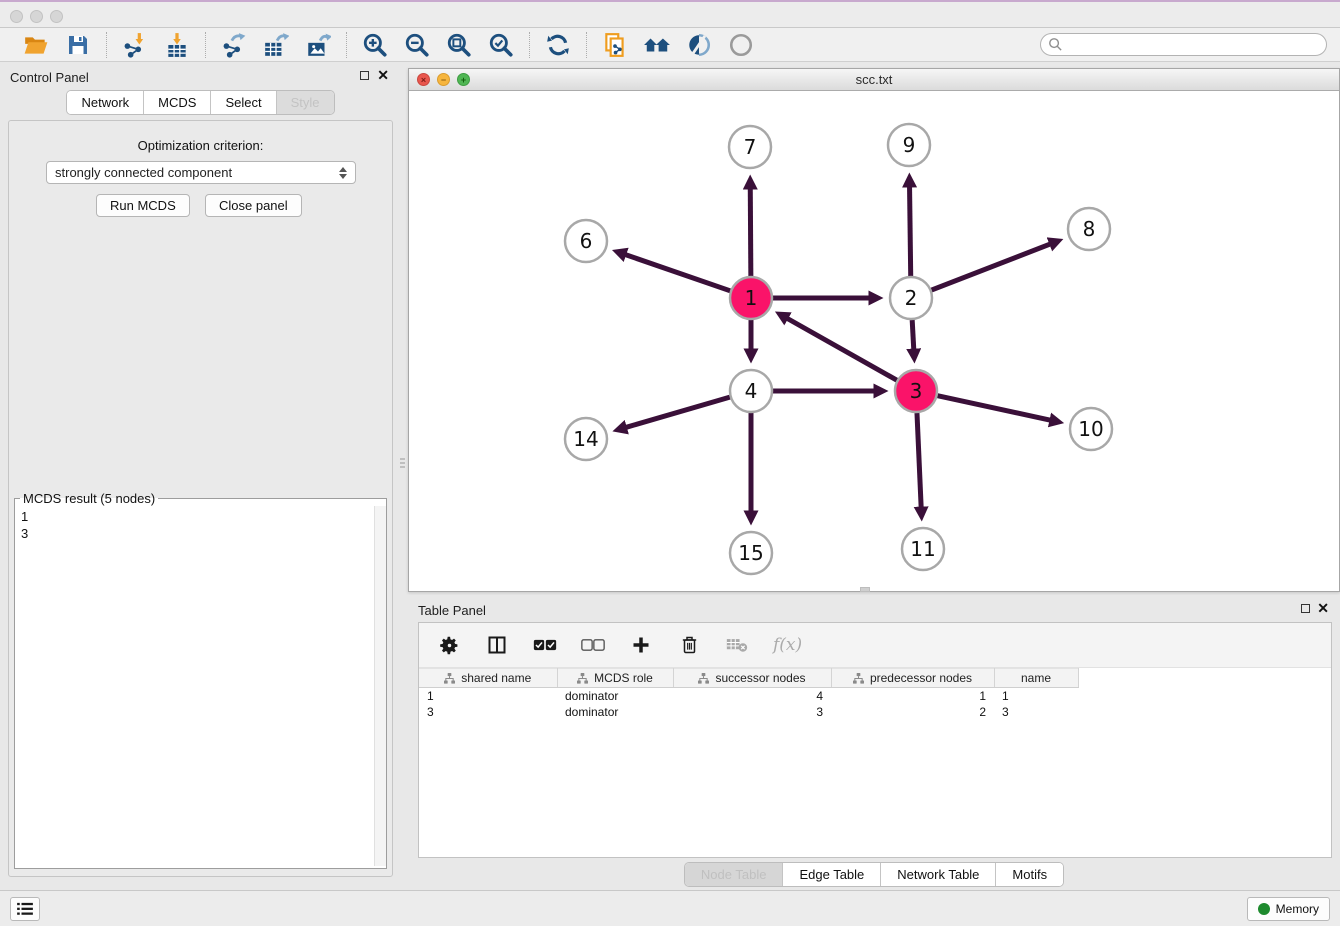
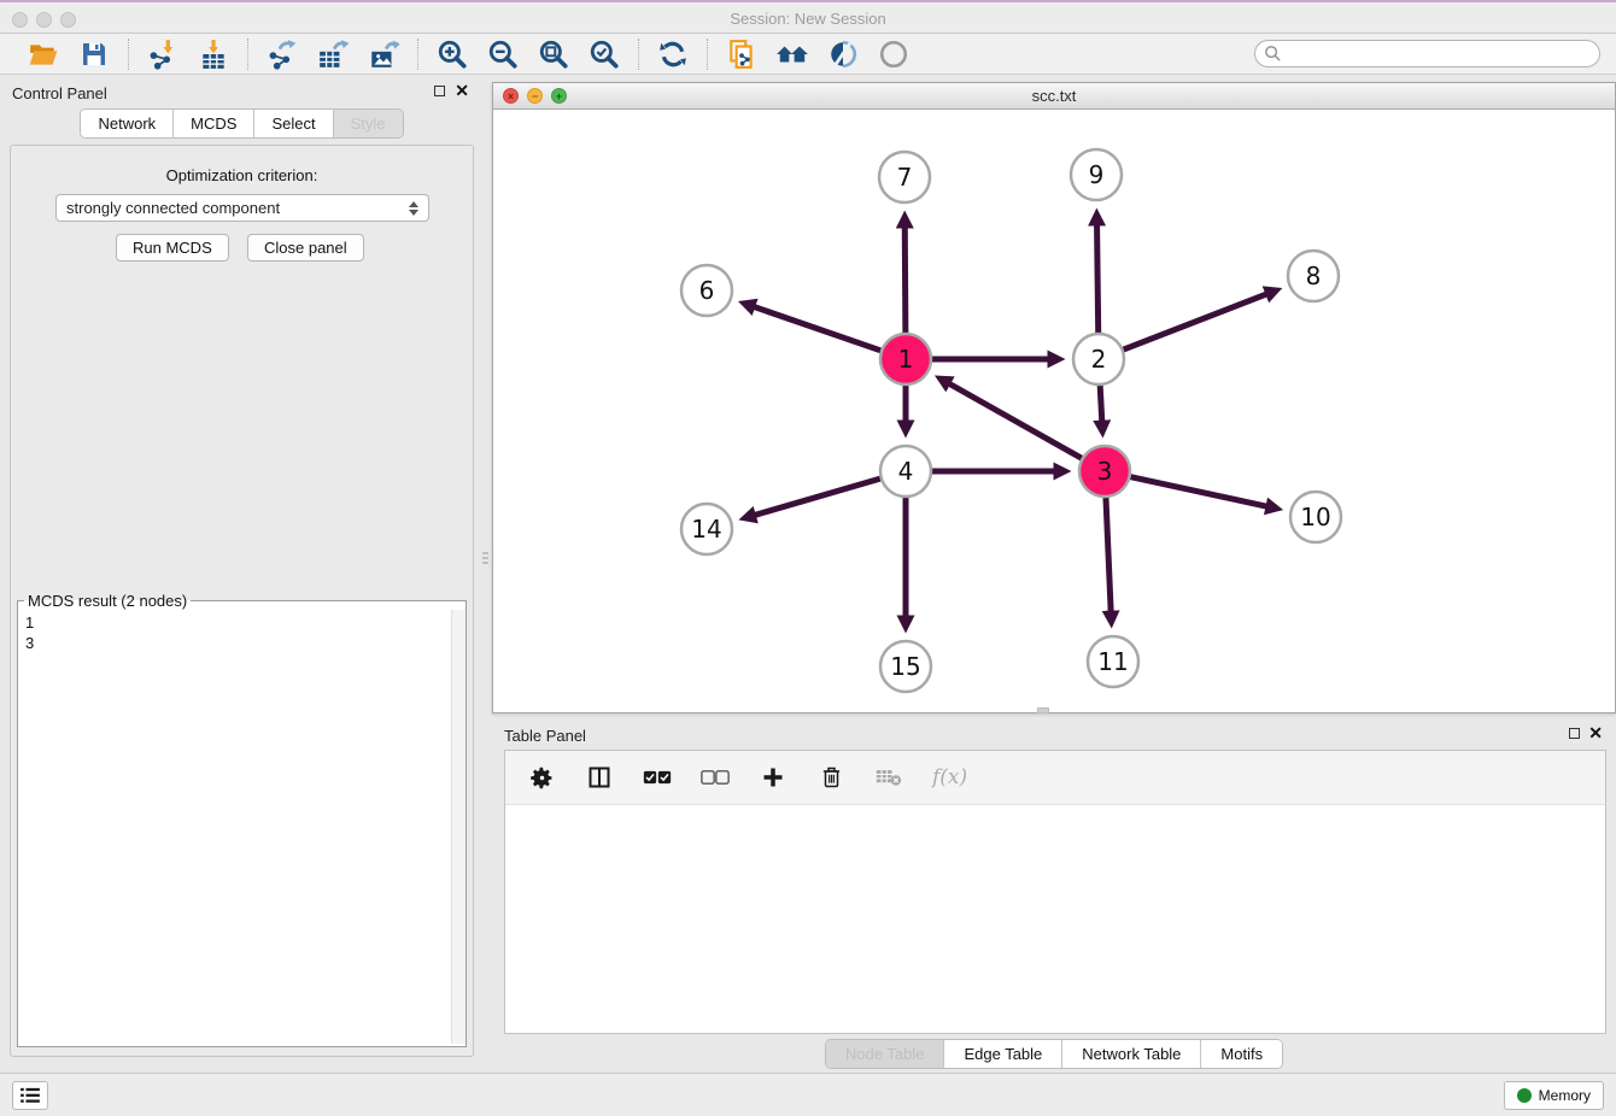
+ Session: New Session
  Control Panel
  ✕
  Network
  MCDS
  Select
  Style
  Optimization criterion:
  strongly connected component
  Run MCDS
  Close panel
- MCDS result (5 nodes)
+ MCDS result (2 nodes)
  1
  3
  ×
  −
  +
  scc.txt
  7
  9
  6
  8
  1
  2
  4
  3
  14
  10
  15
  11
  Table Panel
  ✕
  f(x)
- shared name	MCDS role	successor nodes	predecessor nodes	name
- 1	dominator	4	1	1
- 3	dominator	3	2	3
  Edge Table
  Network Table
  Motifs
  Memory
